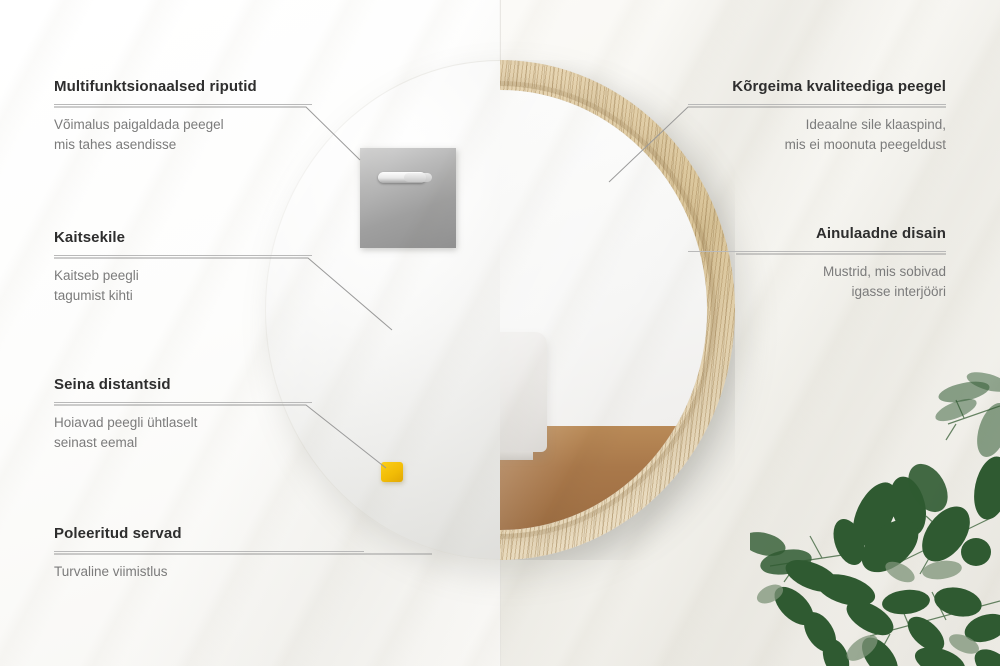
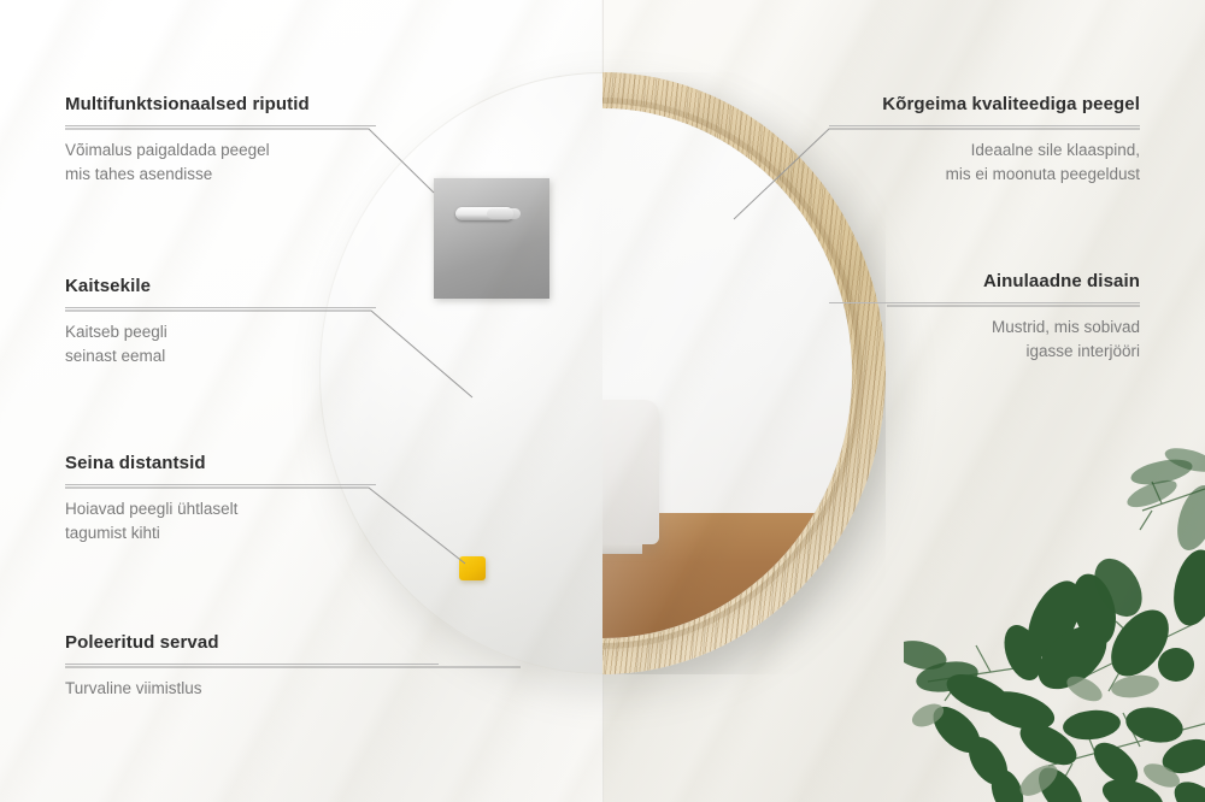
  Multifunktsionaalsed riputid
  Võimalus paigaldada peegel
  mis tahes asendisse
  Kaitsekile
  Kaitseb peegli
- tagumist kihti
+ seinast eemal
  Seina distantsid
  Hoiavad peegli ühtlaselt
- seinast eemal
+ tagumist kihti
  Poleeritud servad
  Turvaline viimistlus
  Kõrgeima kvaliteediga peegel
  Ideaalne sile klaaspind,
  mis ei moonuta peegeldust
  Ainulaadne disain
  Mustrid, mis sobivad
  igasse interjööri
